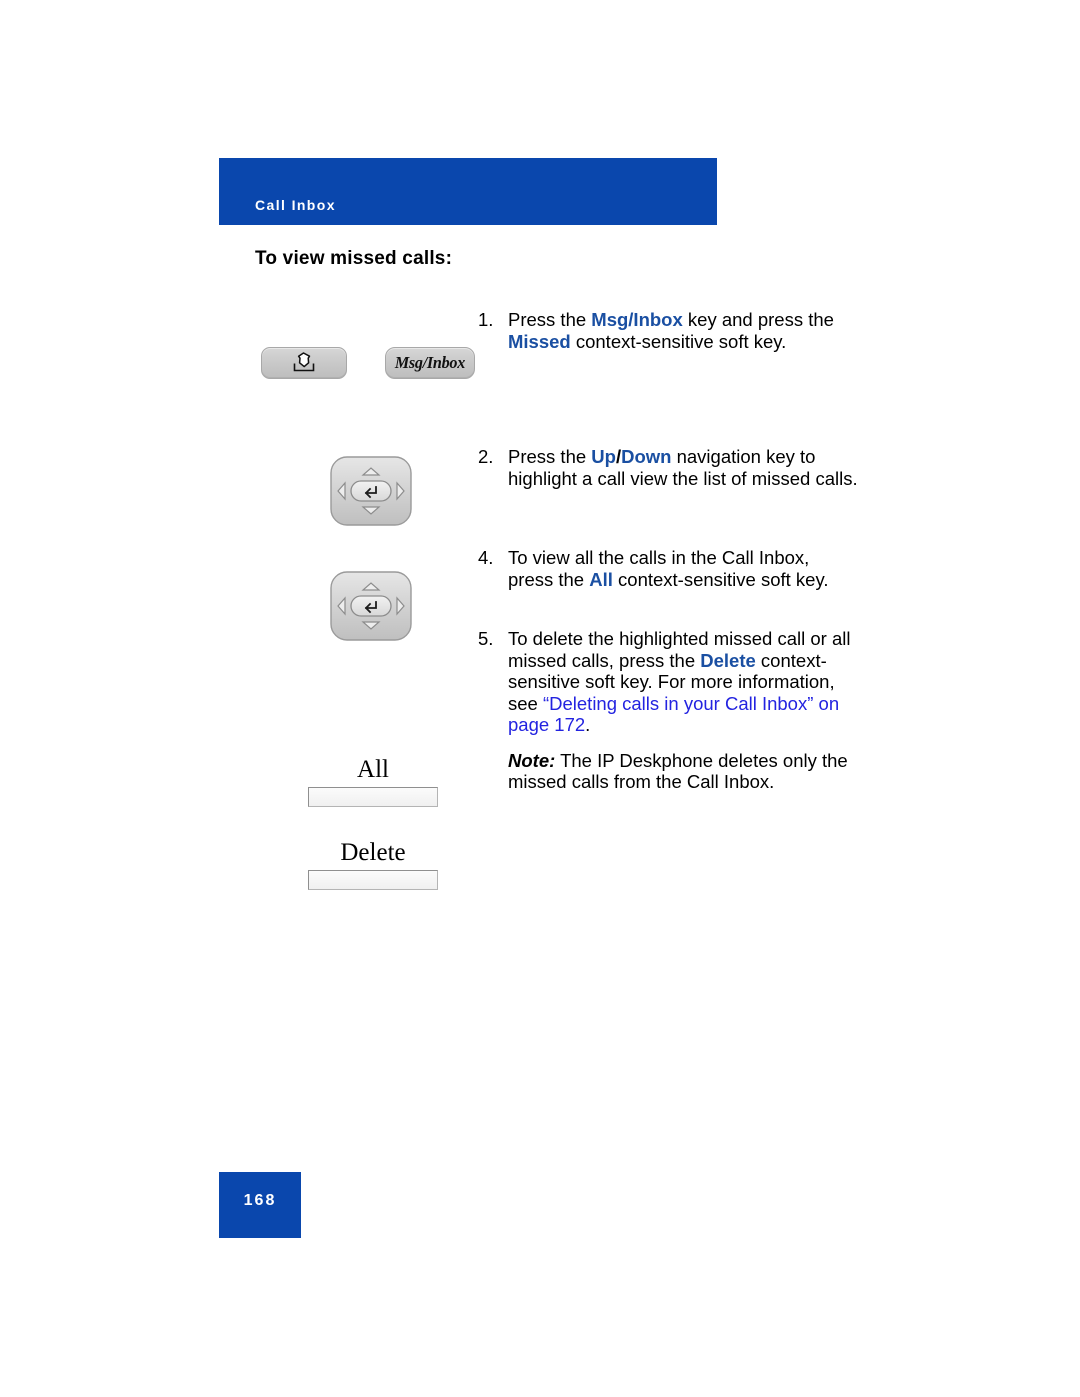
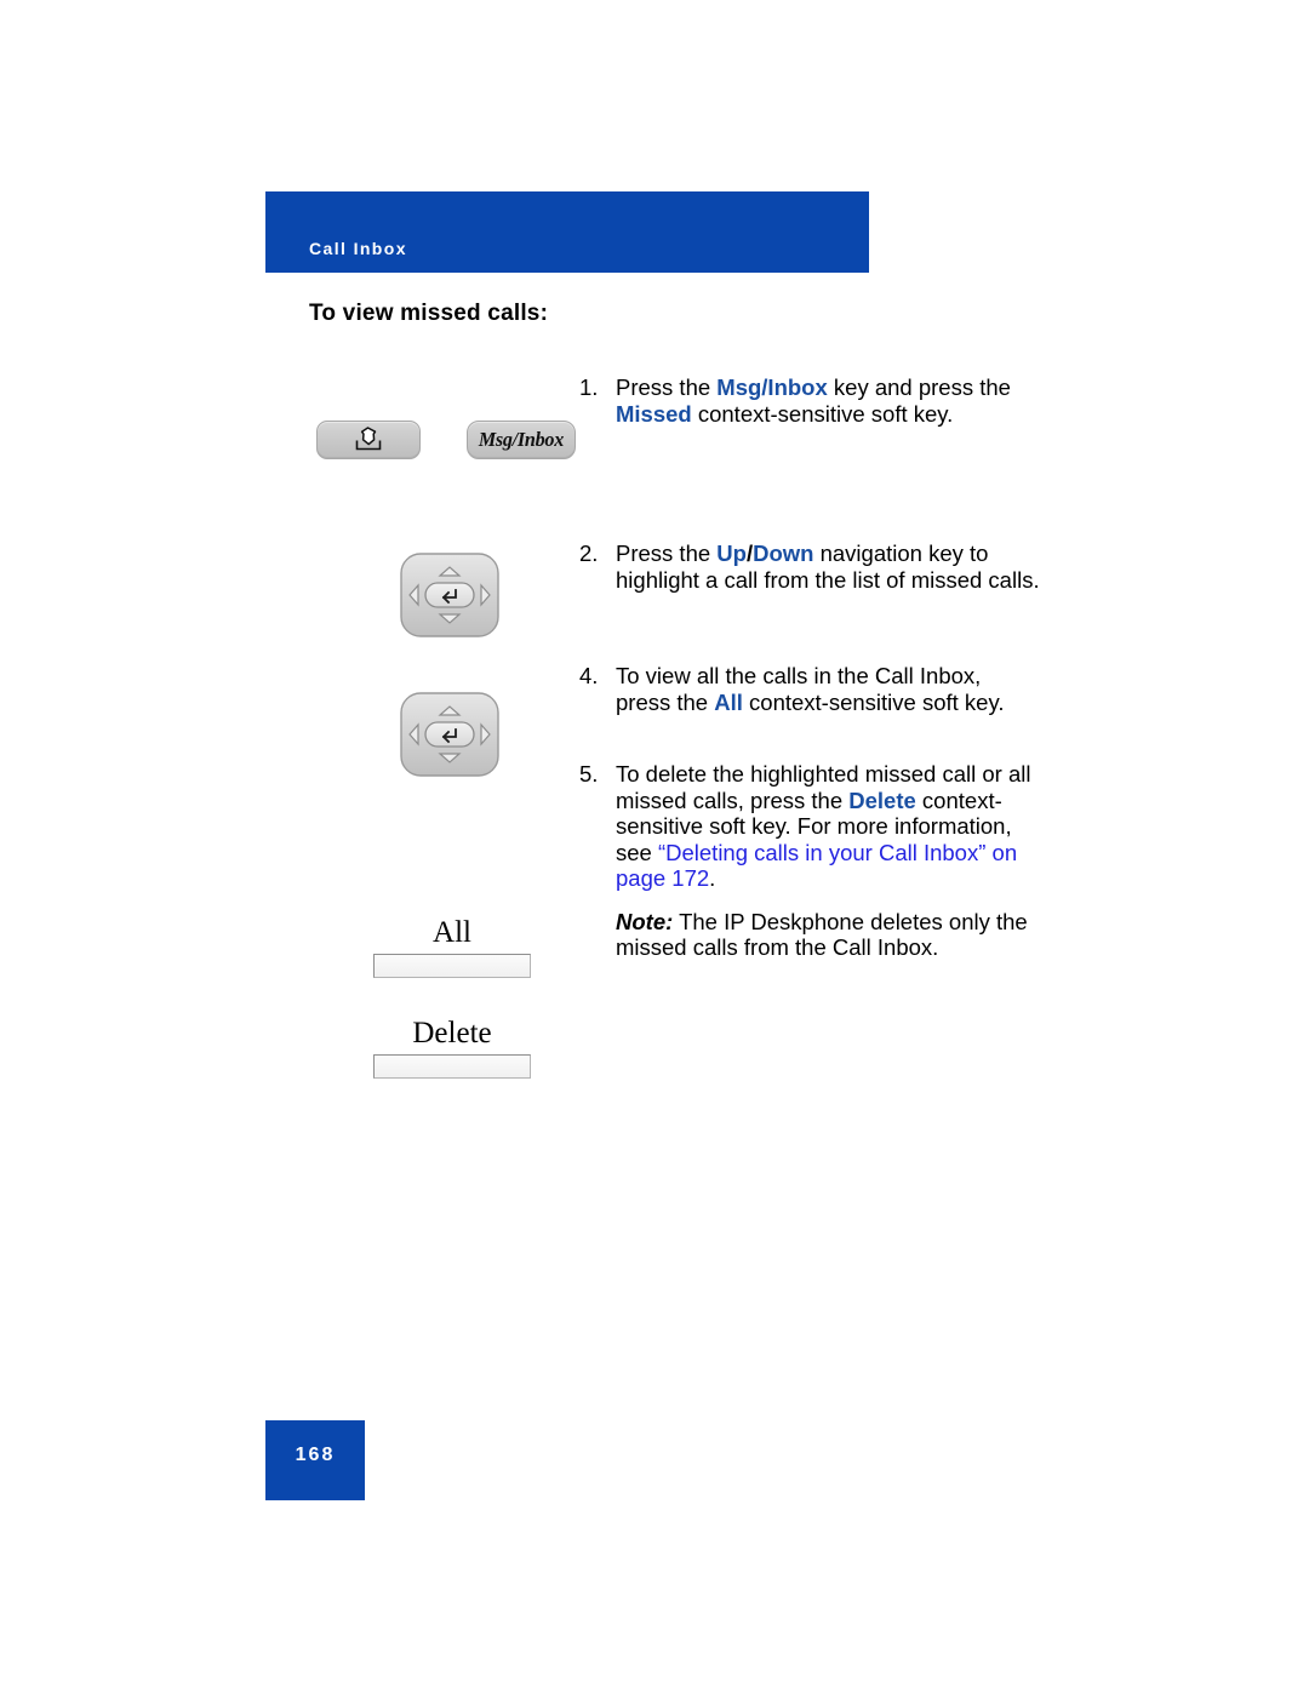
  Call Inbox
  To view missed calls:
  Msg/Inbox
  All
  Delete
  1.
  Press the Msg/Inbox key and press the Missed context-sensitive soft key.
  2.
- Press the Up/Down navigation key to highlight a call view the list of missed calls.
+ Press the Up/Down navigation key to highlight a call from the list of missed calls.
  4.
  To view all the calls in the Call Inbox, press the All context-sensitive soft key.
  5.
  To delete the highlighted missed call or all missed calls, press the Delete context-sensitive soft key. For more information, see “Deleting calls in your Call Inbox” on page 172.
  Note: The IP Deskphone deletes only the missed calls from the Call Inbox.
  168
